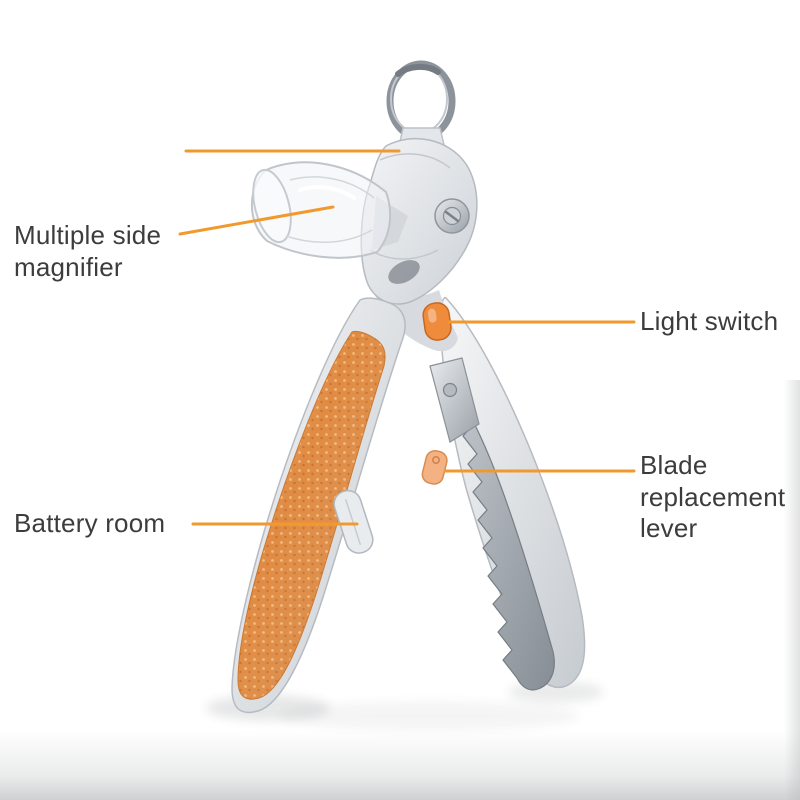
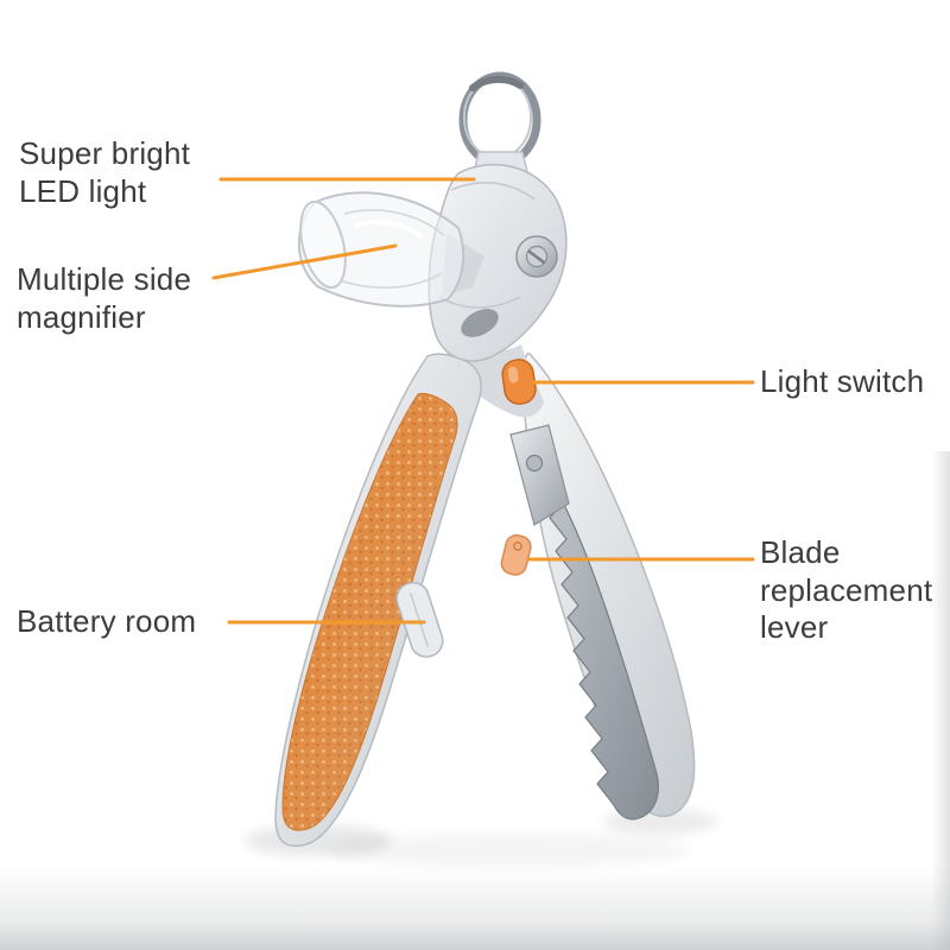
+ Super bright LED light
  Multiple side magnifier
  Light switch
  Blade replacement lever
  Battery room
